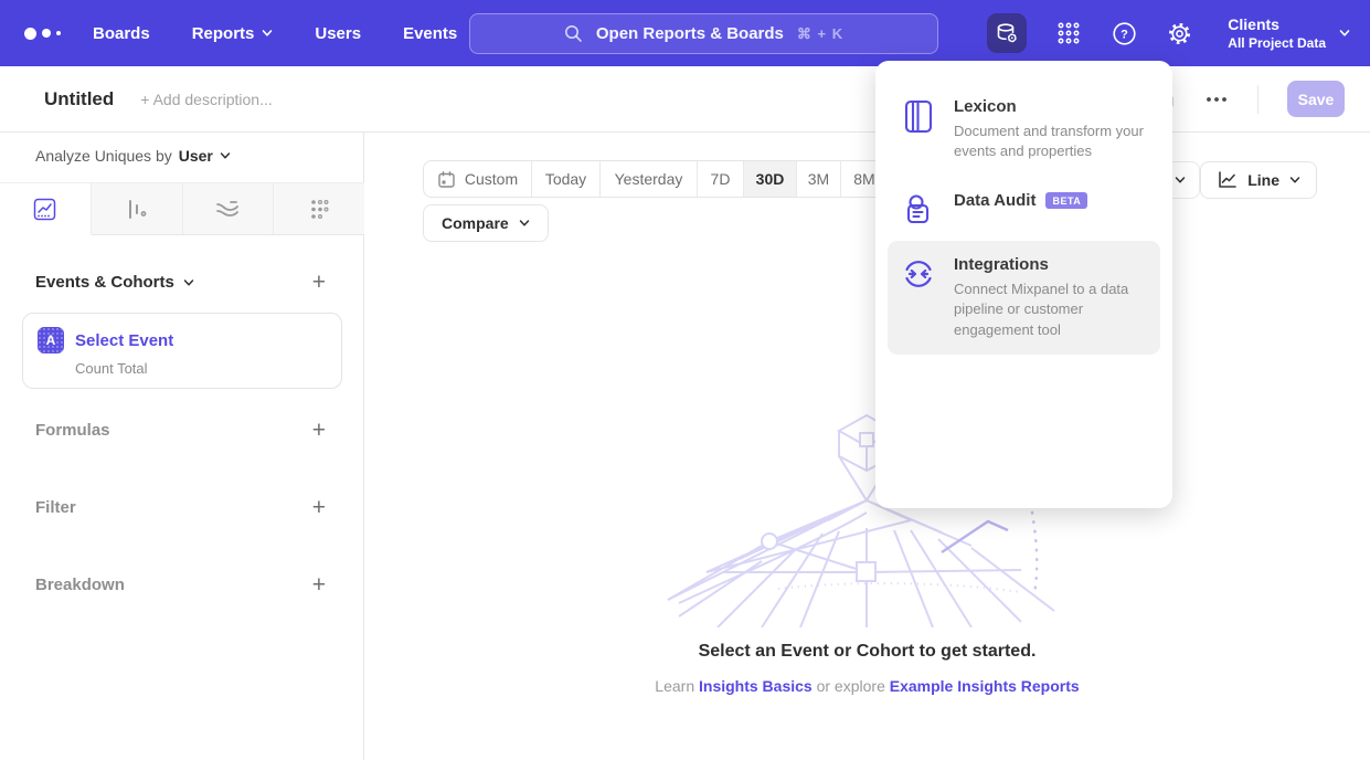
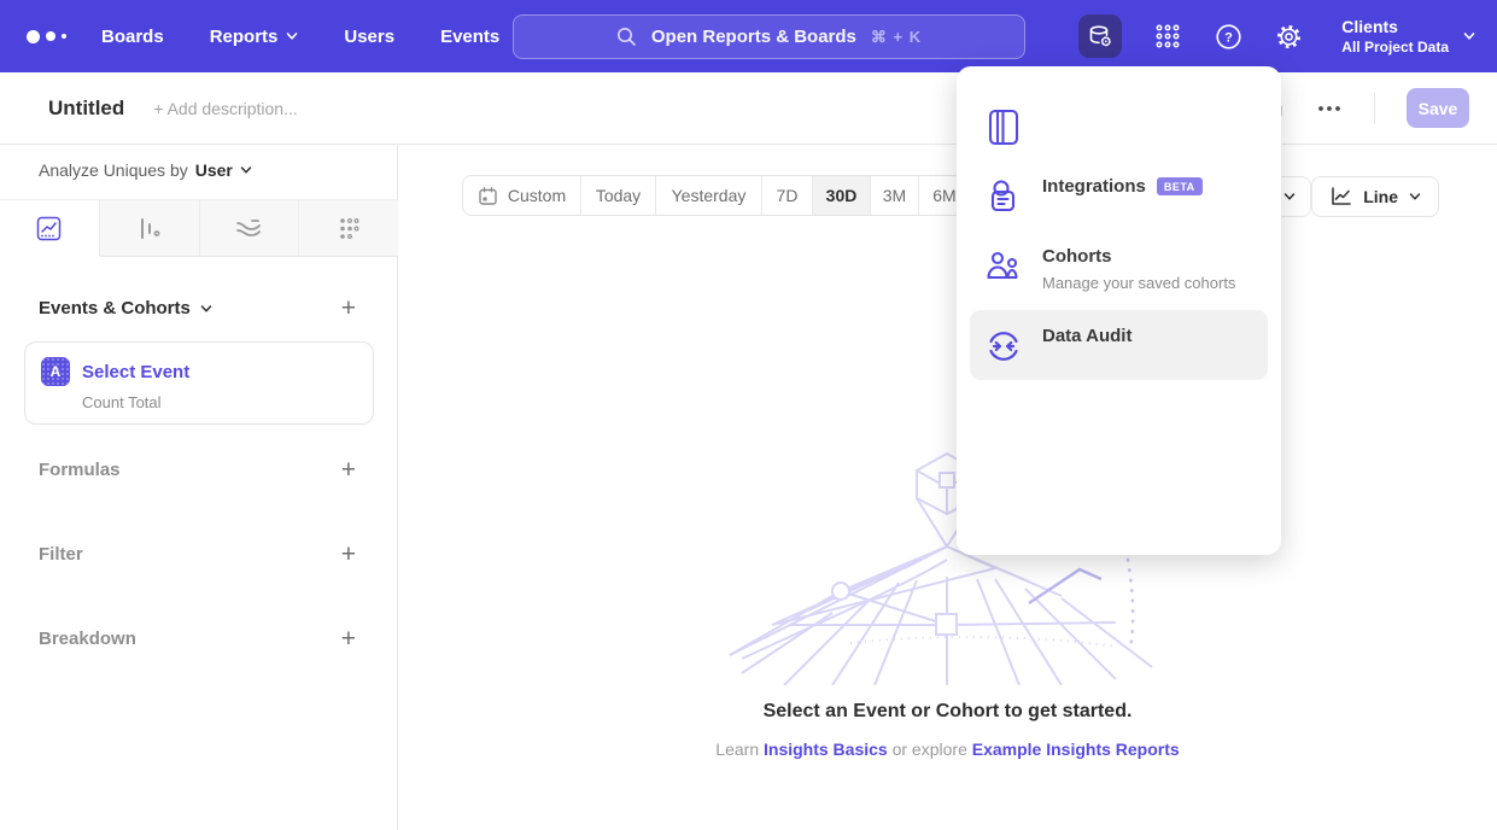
  Boards
  Reports
  Users
  Events
  Open Reports & Boards
  ⌘ + K
  ?
  Clients
  All Project Data
  Untitled
  + Add description...
  Save
  Analyze Uniques by
  User
  Events & Cohorts
  +
  A
  Select Event
  Count Total
  Formulas
  +
  Filter
  +
  Breakdown
  +
  Custom
  Today
  Yesterday
  7D
  30D
  3M
- 8M
+ 6M
- Compare
  Line
  Select an Event or Cohort to get started.
  Learn Insights Basics or explore Example Insights Reports
- Lexicon
- Document and transform your events and properties
- Data Audit
+ Integrations
  BETA
+ Cohorts
+ Manage your saved cohorts
- Integrations
+ Data Audit
- Connect Mixpanel to a data pipeline or customer engagement tool
